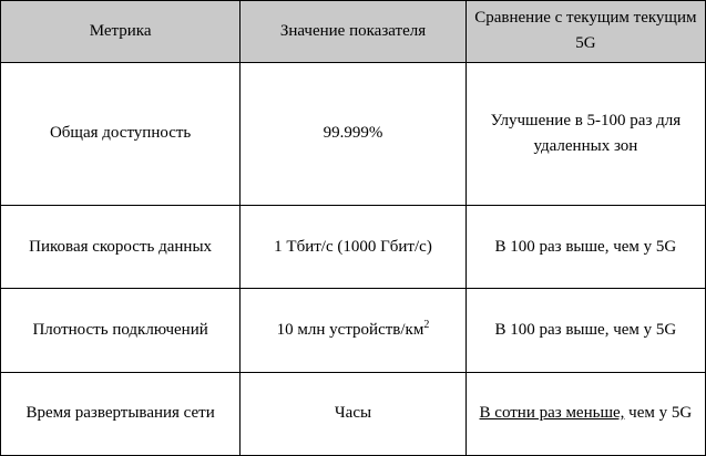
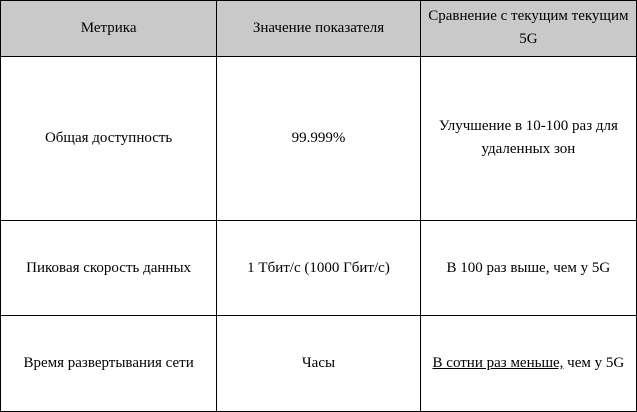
  Метрика	Значение показателя	Сравнение с текущим текущим 5G
- Общая доступность	99.999%	Улучшение в 5-100 раз для удаленных зон
+ Общая доступность	99.999%	Улучшение в 10-100 раз для удаленных зон
  Пиковая скорость данных	1 Тбит/с (1000 Гбит/с)	В 100 раз выше, чем у 5G
- Плотность подключений	10 млн устройств/км2	В 100 раз выше, чем у 5G
  Время развертывания сети	Часы	В сотни раз меньше, чем у 5G
